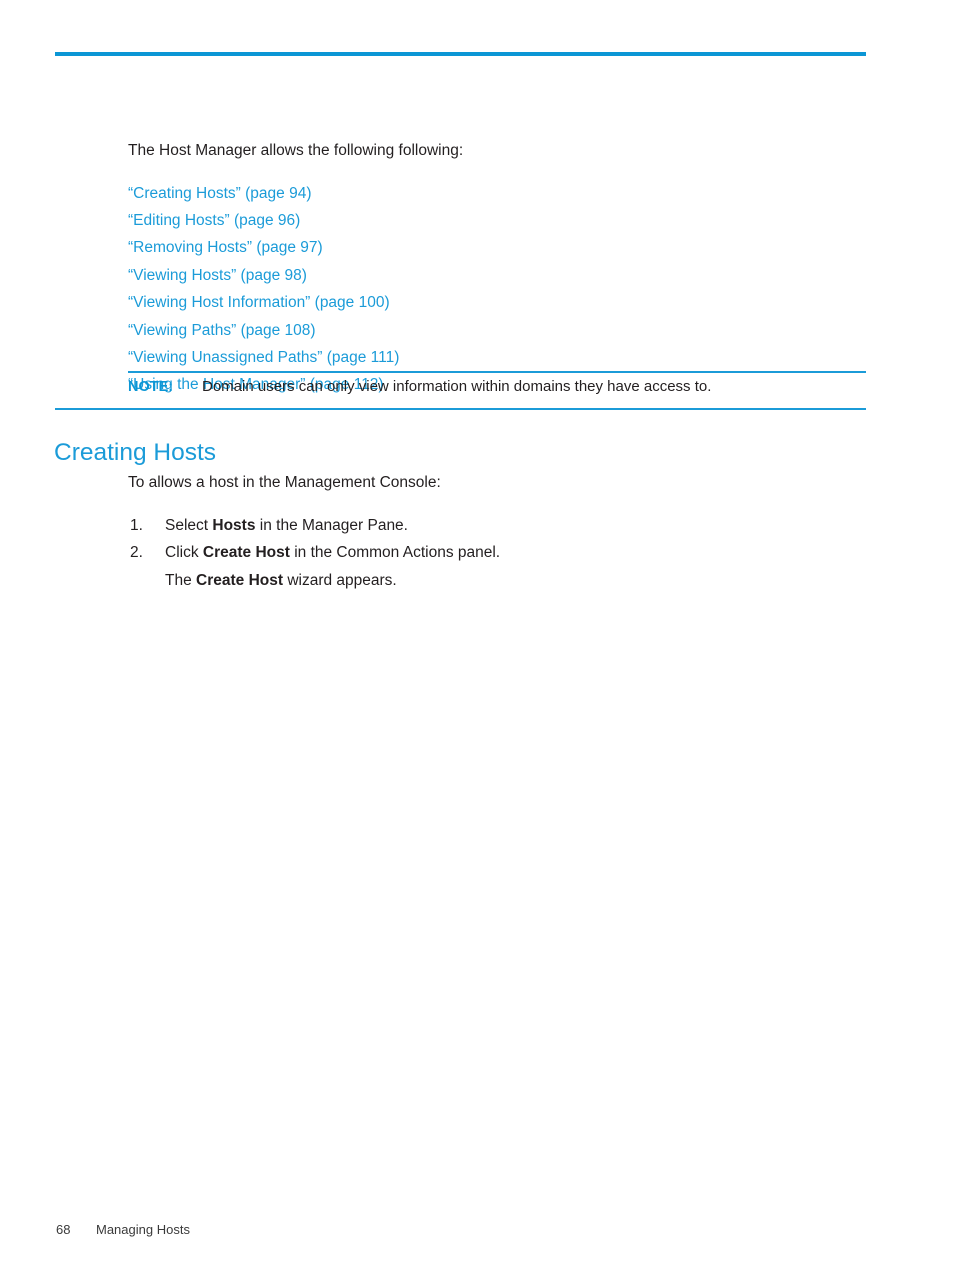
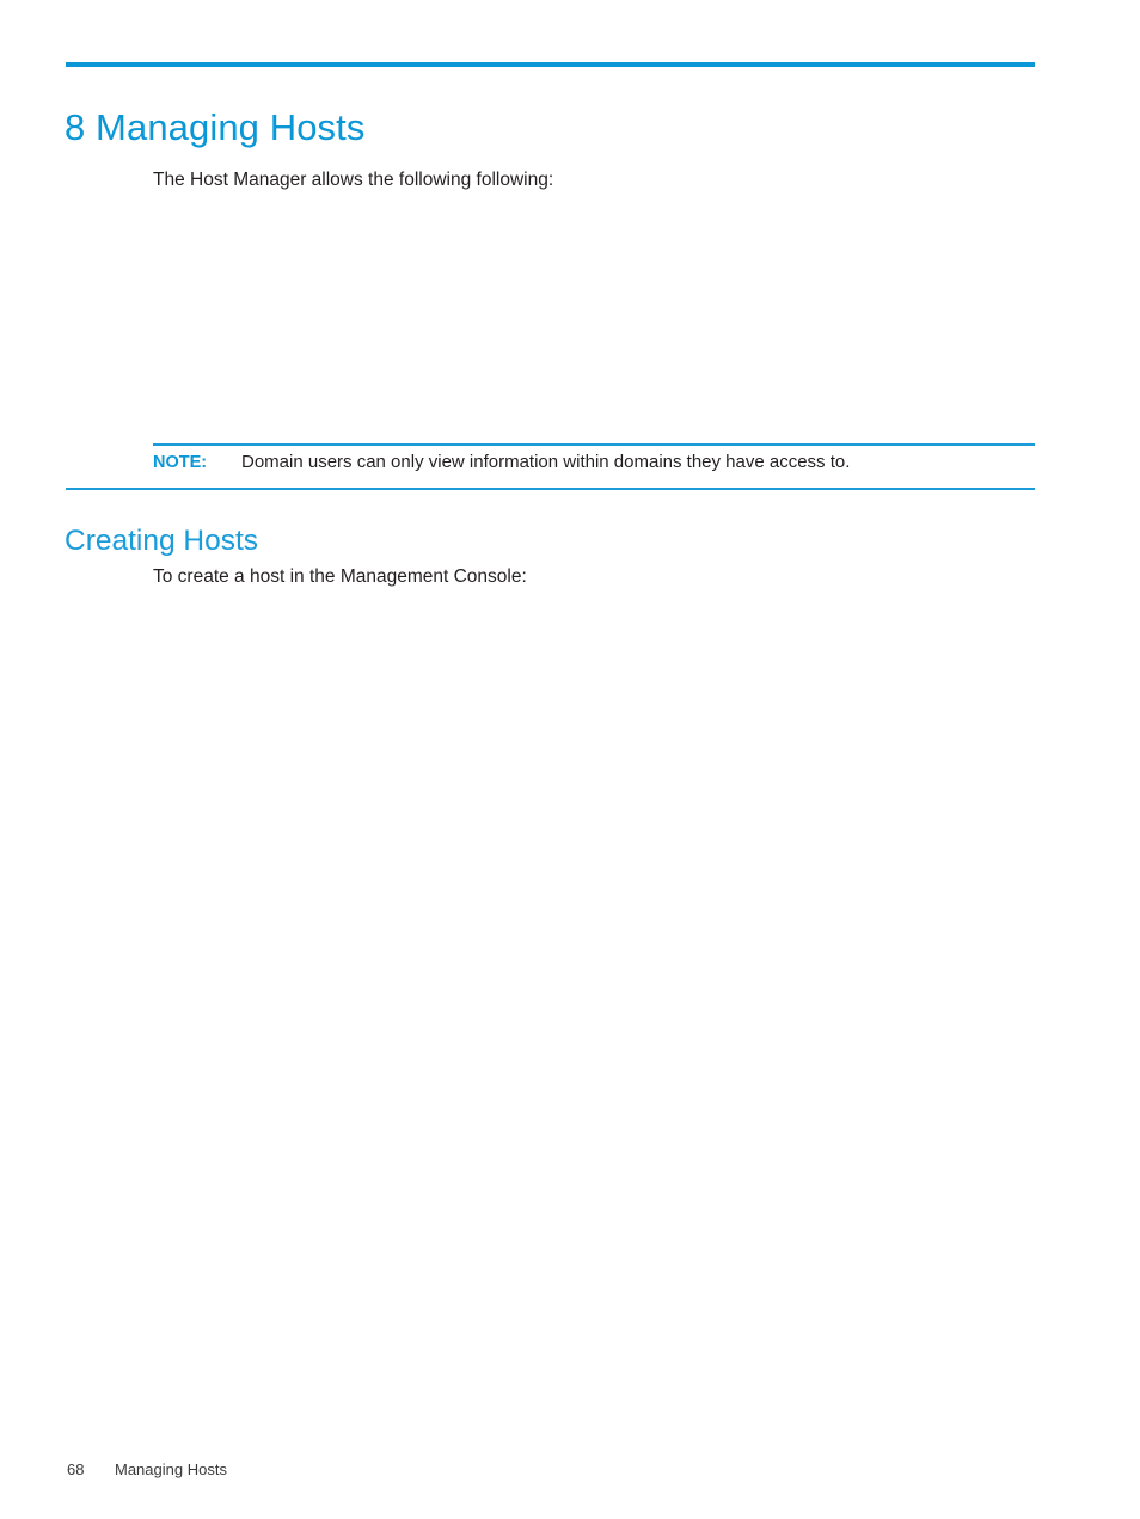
+ 8 Managing Hosts
  The Host Manager allows the following following:
- “Creating Hosts” (page 94)
- “Editing Hosts” (page 96)
- “Removing Hosts” (page 97)
- “Viewing Hosts” (page 98)
- “Viewing Host Information” (page 100)
- “Viewing Paths” (page 108)
- “Viewing Unassigned Paths” (page 111)
- “Using the Host Manager” (page 112)
  NOTE: Domain users can only view information within domains they have access to.
  Creating Hosts
- To allows a host in the Management Console:
+ To create a host in the Management Console:
- 1.
- Select Hosts in the Manager Pane.
- 2.
- Click Create Host in the Common Actions panel.
- The Create Host wizard appears.
  68 Managing Hosts
